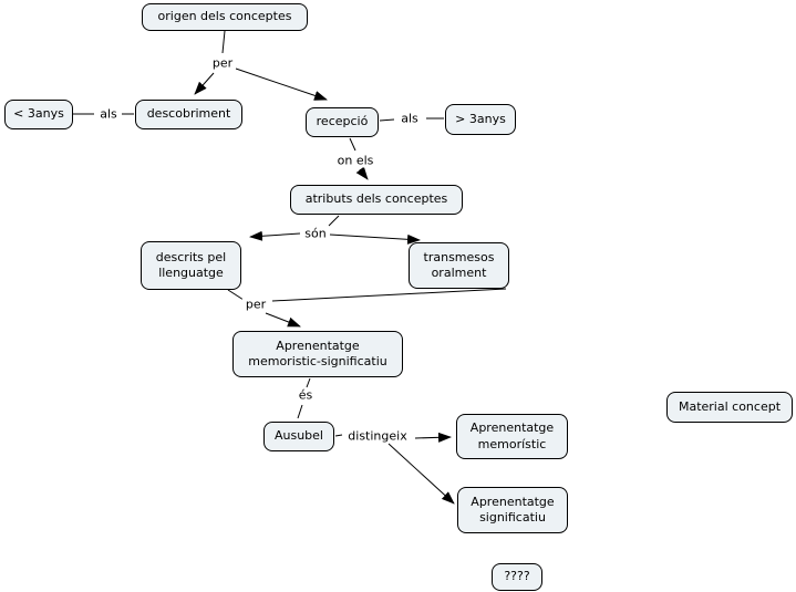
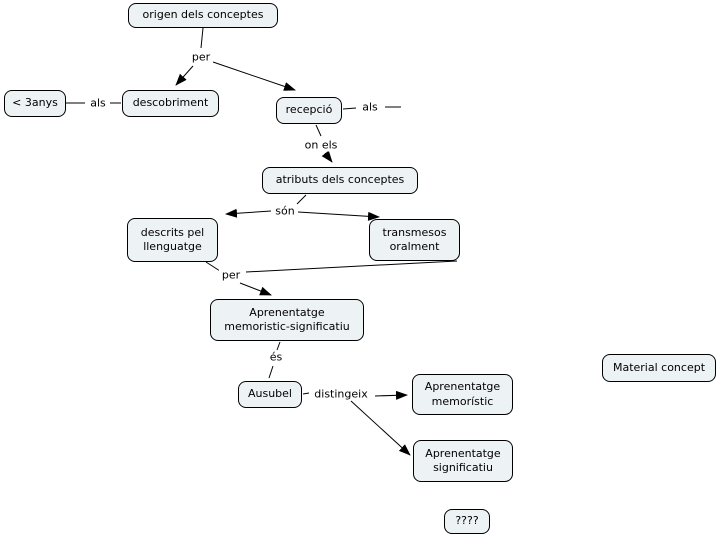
  origen dels conceptes
  < 3anys
  descobriment
  recepció
- > 3anys
  atributs dels conceptes
  descrits pel
  llenguatge
  transmesos
  oralment
  Aprenentatge
  memoristic-significatiu
  Ausubel
  Aprenentatge
  memorístic
  Aprenentatge
  significatiu
  Material concept
  ????
  per
  als
  als
  on els
  són
  per
  és
  distingeix
